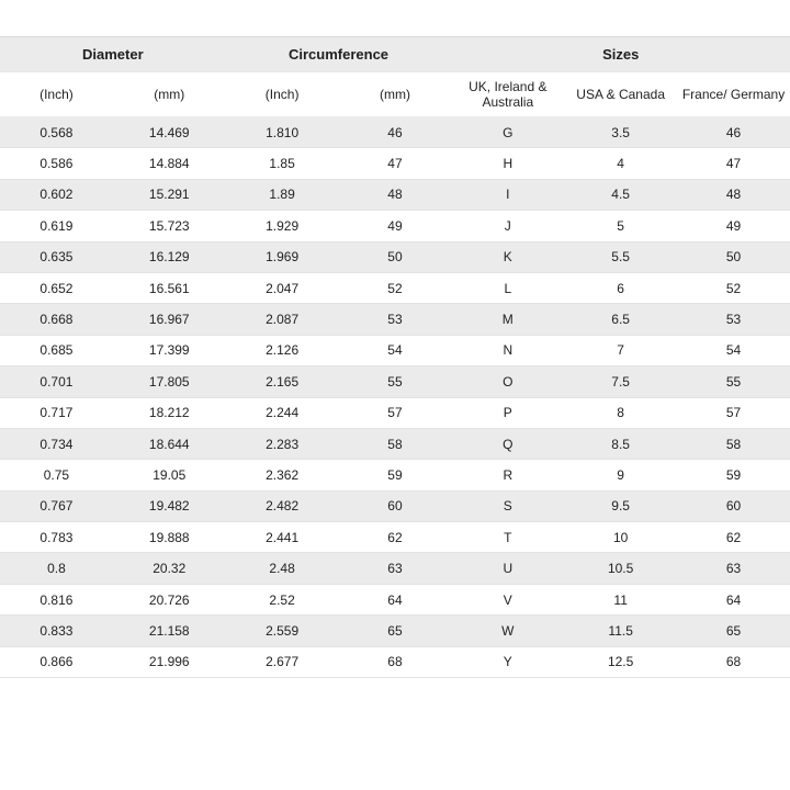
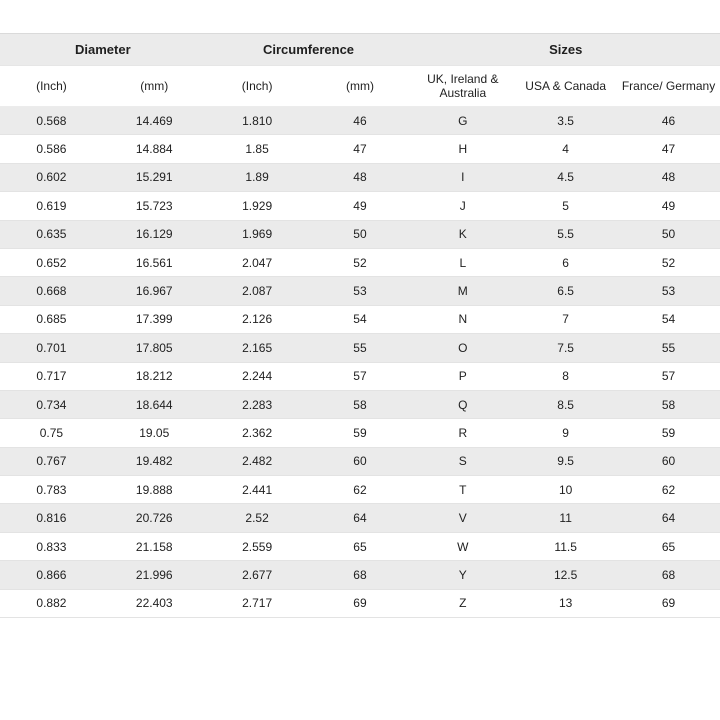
  Diameter	Circumference	Sizes
  (Inch)	(mm)	(Inch)	(mm)	UK, Ireland & Australia	USA & Canada	France/ Germany
  0.568	14.469	1.810	46	G	3.5	46
  0.586	14.884	1.85	47	H	4	47
  0.602	15.291	1.89	48	I	4.5	48
  0.619	15.723	1.929	49	J	5	49
  0.635	16.129	1.969	50	K	5.5	50
  0.652	16.561	2.047	52	L	6	52
  0.668	16.967	2.087	53	M	6.5	53
  0.685	17.399	2.126	54	N	7	54
  0.701	17.805	2.165	55	O	7.5	55
  0.717	18.212	2.244	57	P	8	57
  0.734	18.644	2.283	58	Q	8.5	58
  0.75	19.05	2.362	59	R	9	59
  0.767	19.482	2.482	60	S	9.5	60
  0.783	19.888	2.441	62	T	10	62
- 0.8	20.32	2.48	63	U	10.5	63
  0.816	20.726	2.52	64	V	11	64
  0.833	21.158	2.559	65	W	11.5	65
  0.866	21.996	2.677	68	Y	12.5	68
+ 0.882	22.403	2.717	69	Z	13	69
